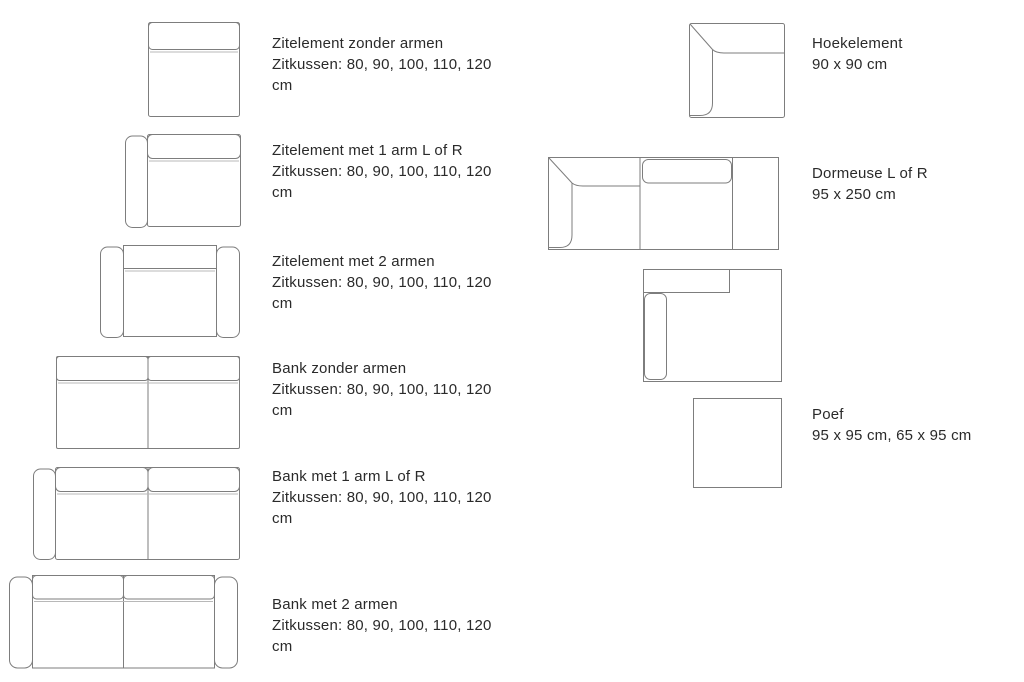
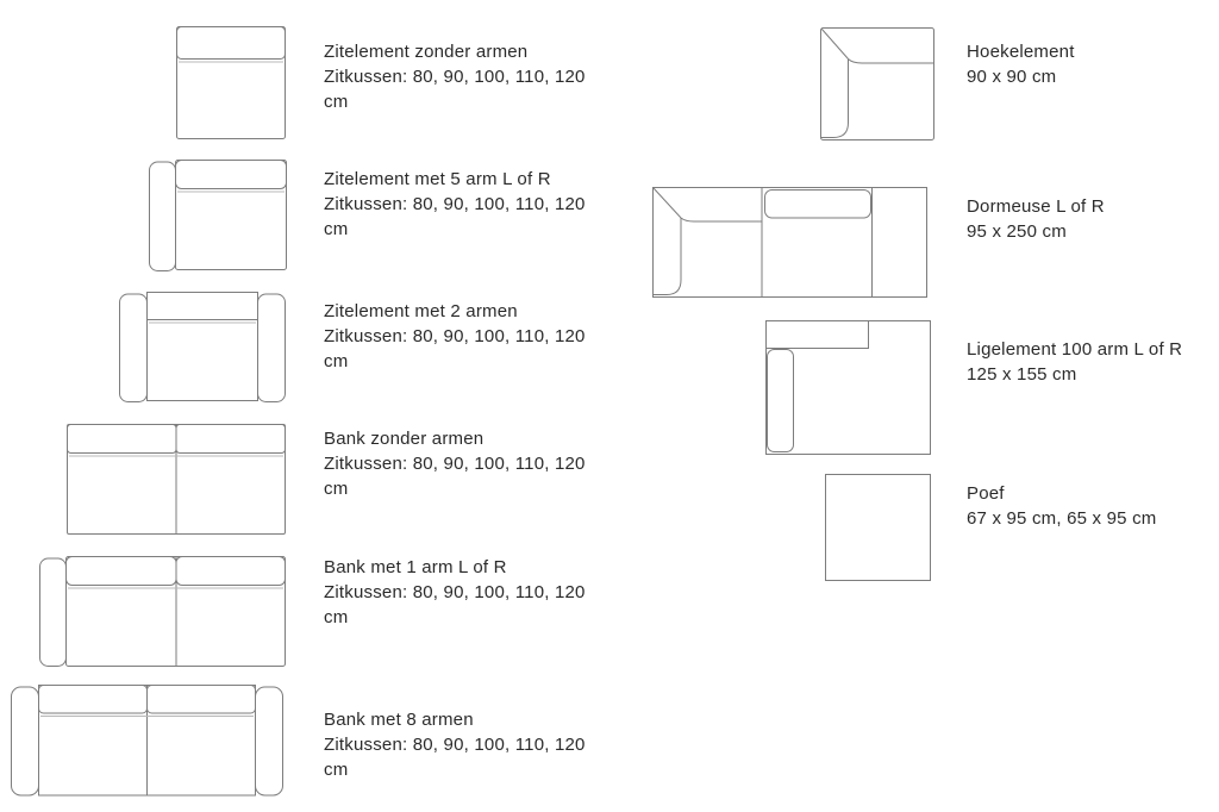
  Zitelement zonder armen
  Zitkussen: 80, 90, 100, 110, 120
  cm
- Zitelement met 1 arm L of R
+ Zitelement met 5 arm L of R
  Zitkussen: 80, 90, 100, 110, 120
  cm
  Zitelement met 2 armen
  Zitkussen: 80, 90, 100, 110, 120
  cm
  Bank zonder armen
  Zitkussen: 80, 90, 100, 110, 120
  cm
  Bank met 1 arm L of R
  Zitkussen: 80, 90, 100, 110, 120
  cm
- Bank met 2 armen
+ Bank met 8 armen
  Zitkussen: 80, 90, 100, 110, 120
  cm
  Hoekelement
  90 x 90 cm
  Dormeuse L of R
  95 x 250 cm
+ Ligelement 100 arm L of R
+ 125 x 155 cm
  Poef
- 95 x 95 cm, 65 x 95 cm
+ 67 x 95 cm, 65 x 95 cm
